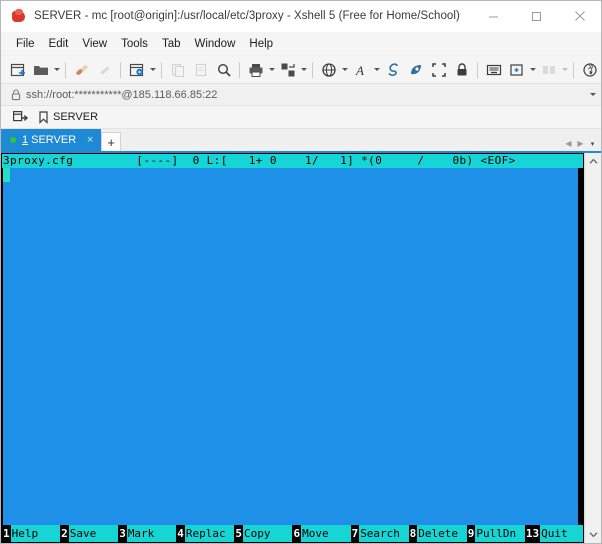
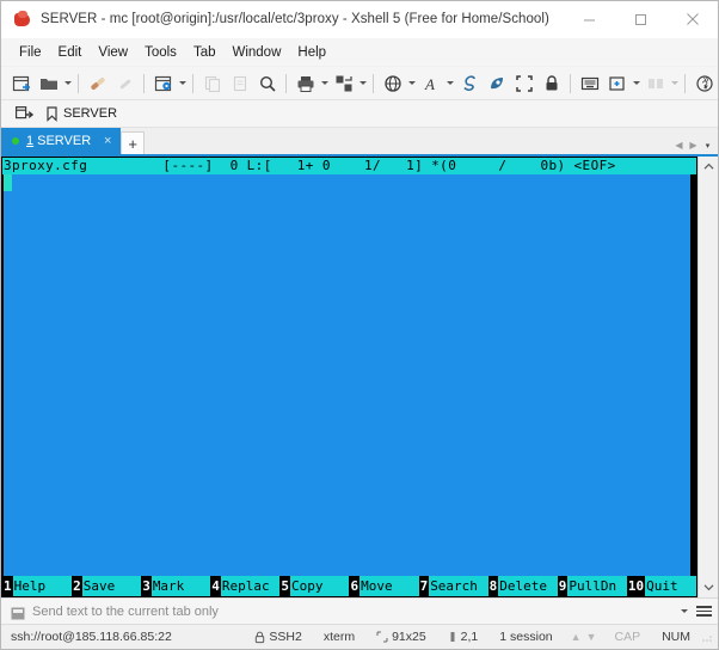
  SERVER - mc [root@origin]:/usr/local/etc/3proxy - Xshell 5 (Free for Home/School)
  File
  Edit
  View
  Tools
  Tab
  Window
  Help
  A
  ?
  »
- ssh://root:***********@185.118.66.85:22
  SERVER
  1
  SERVER
  ×
  +
  ◀
  ▶
  3proxy.cfg [----] 0 L:[ 1+ 0 1/ 1] *(0 / 0b) <EOF>
  1
  Help
  2
  Save
  3
  Mark
  4
  Replac
  5
  Copy
  6
  Move
  7
  Search
  8
  Delete
  9
  PullDn
- 13
+ 10
  Quit
+ Send text to the current tab only
+ ssh://root@185.118.66.85:22
+ SSH2
+ xterm
+ 91x25
+ 2,1
+ 1 session
+ ▲
+ ▼
+ CAP
+ NUM
